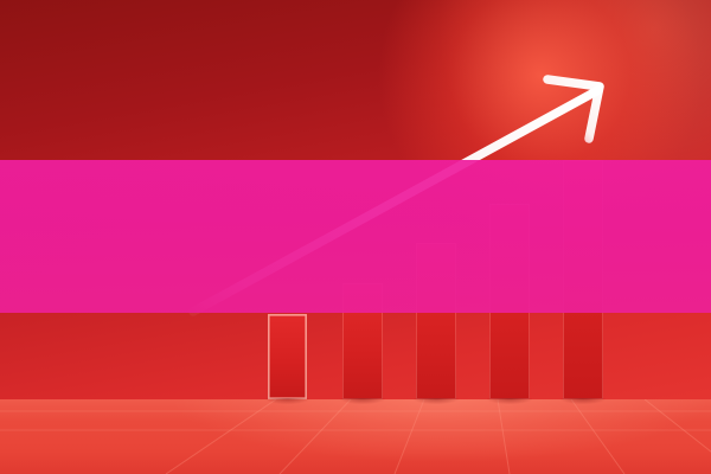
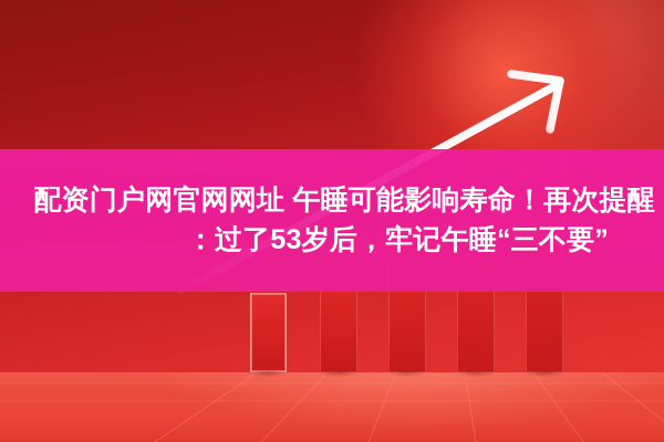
+ 配资门户网官网网址 午睡可能影响寿命！再次提醒
+ ：过了53岁后，牢记午睡“三不要”
